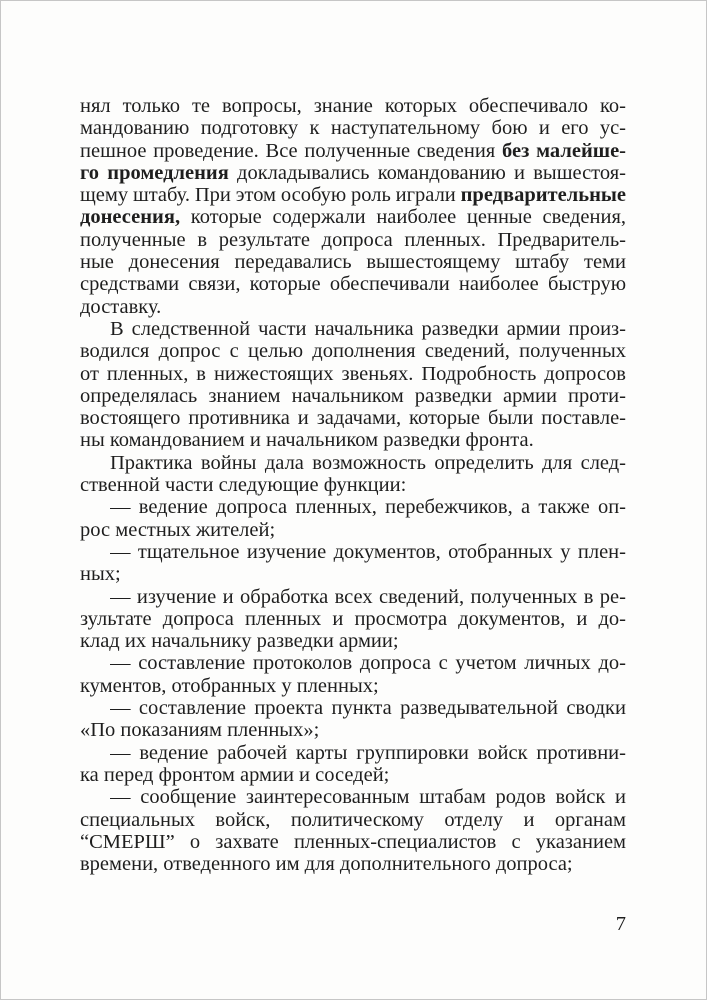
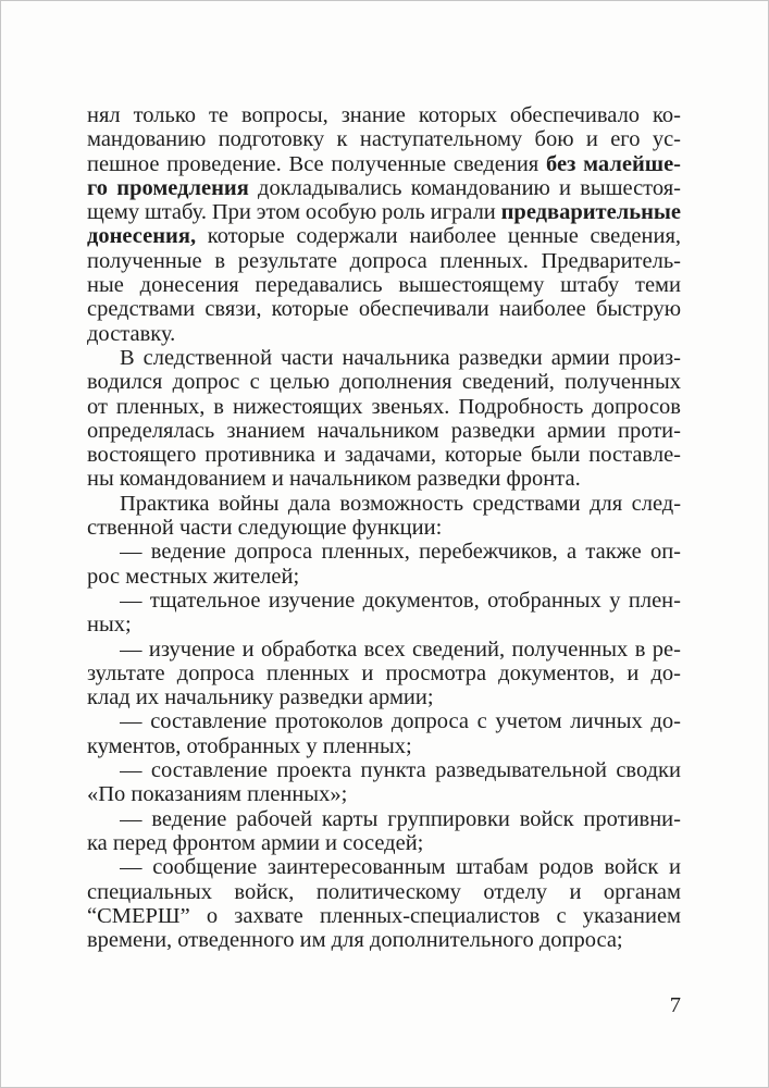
  нял только те вопросы, знание которых обеспечивало ко-
  мандованию подготовку к наступательному бою и его ус-
  пешное проведение. Все полученные сведения без малейше-
  го промедления докладывались командованию и вышестоя-
  щему штабу. При этом особую роль играли предварительные
  донесения, которые содержали наиболее ценные сведения,
  полученные в результате допроса пленных. Предваритель-
  ные донесения передавались вышестоящему штабу теми
  средствами связи, которые обеспечивали наиболее быструю
  доставку.
  В следственной части начальника разведки армии произ-
  водился допрос с целью дополнения сведений, полученных
  от пленных, в нижестоящих звеньях. Подробность допросов
  определялась знанием начальником разведки армии проти-
  востоящего противника и задачами, которые были поставле-
  ны командованием и начальником разведки фронта.
- Практика войны дала возможность определить для след-
+ Практика войны дала возможность средствами для след-
  ственной части следующие функции:
  — ведение допроса пленных, перебежчиков, а также оп-
  рос местных жителей;
  — тщательное изучение документов, отобранных у плен-
  ных;
  — изучение и обработка всех сведений, полученных в ре-
  зультате допроса пленных и просмотра документов, и до-
  клад их начальнику разведки армии;
  — составление протоколов допроса с учетом личных до-
  кументов, отобранных у пленных;
  — составление проекта пункта разведывательной сводки
  «По показаниям пленных»;
  — ведение рабочей карты группировки войск противни-
  ка перед фронтом армии и соседей;
  — сообщение заинтересованным штабам родов войск и
  специальных войск, политическому отделу и органам
  “СМЕРШ” о захвате пленных-специалистов с указанием
  времени, отведенного им для дополнительного допроса;
  7
